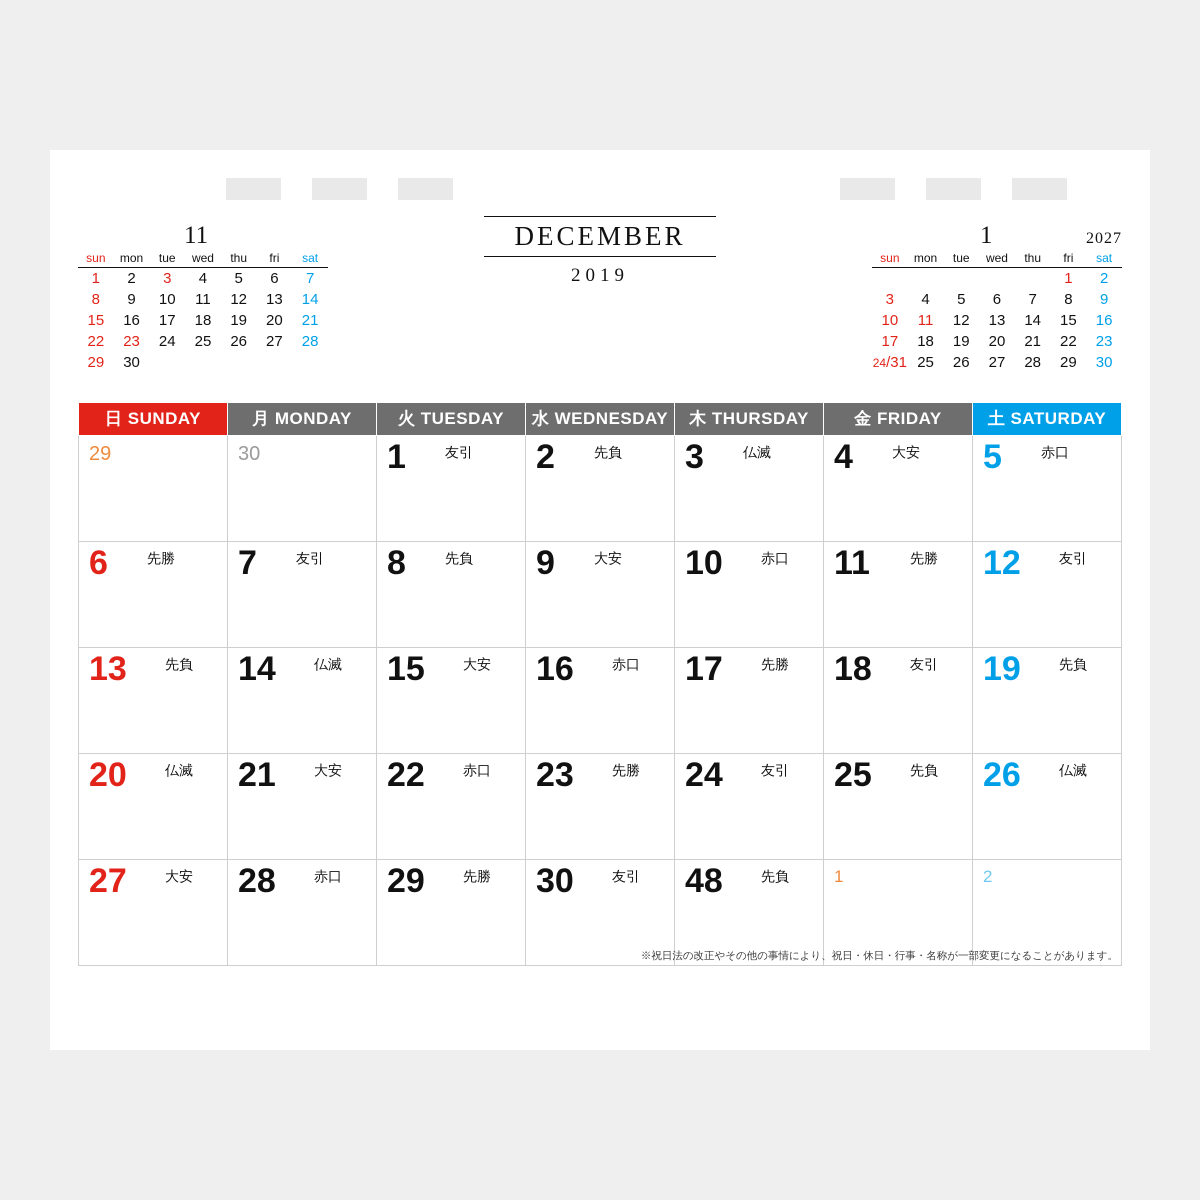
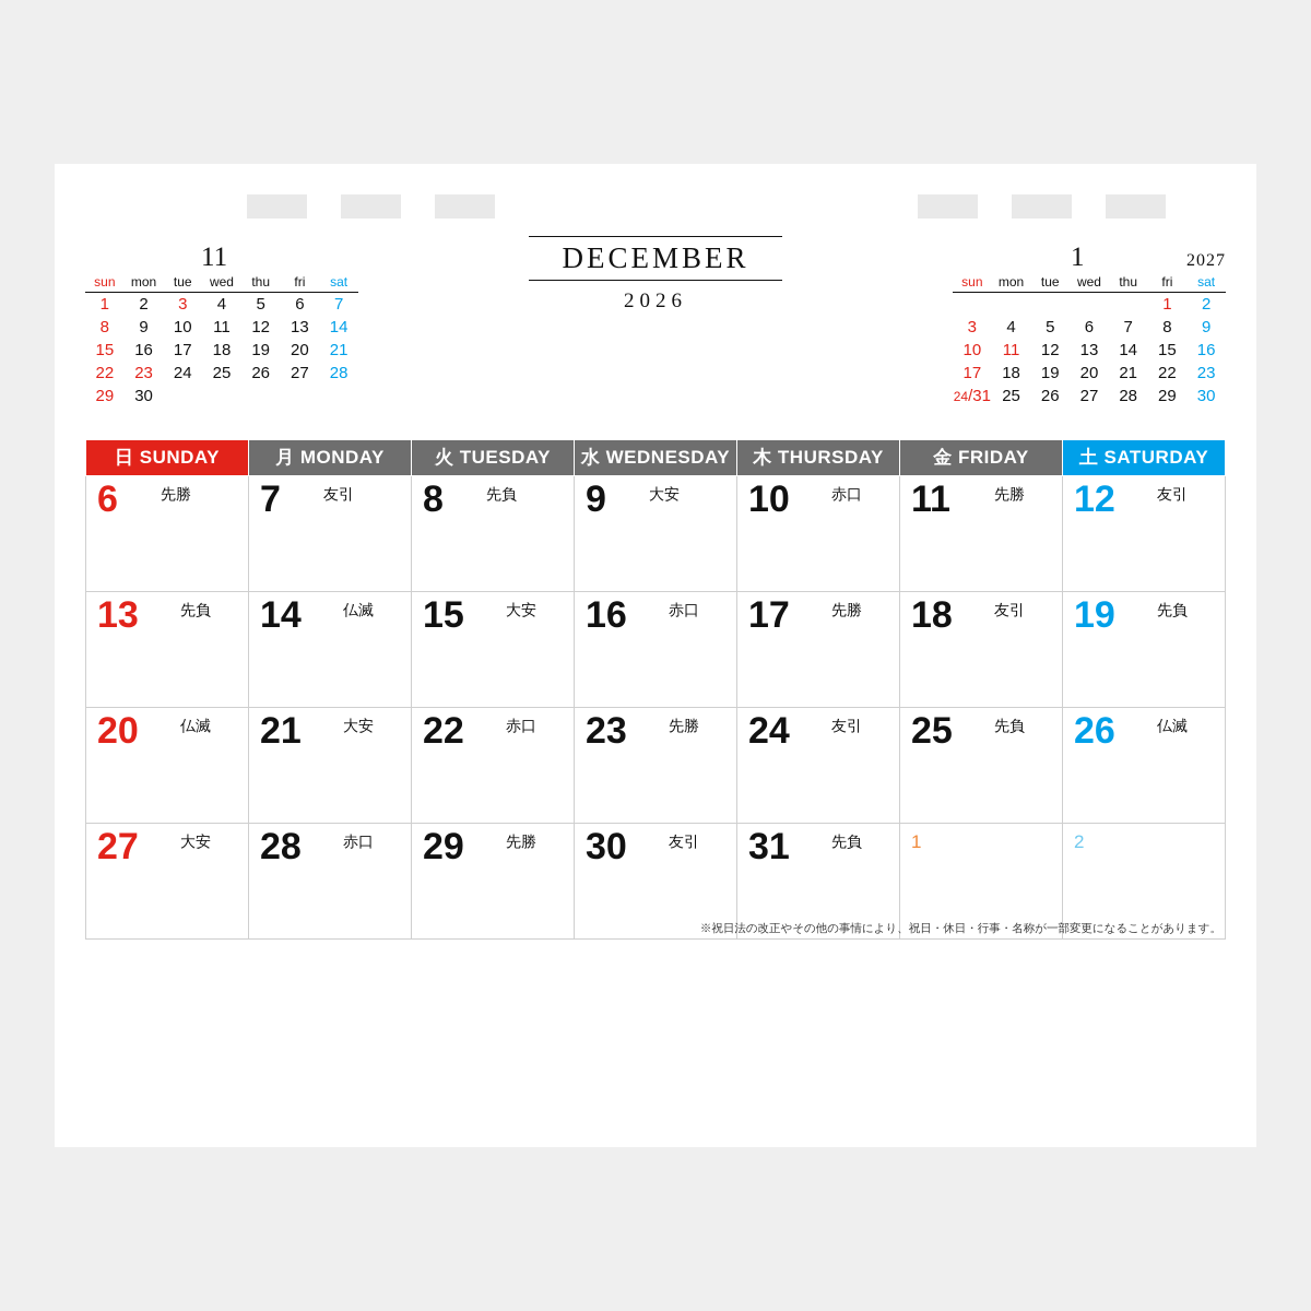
  11
  sun	mon	tue	wed	thu	fri	sat
  1	2	3	4	5	6	7
  8	9	10	11	12	13	14
  15	16	17	18	19	20	21
  22	23	24	25	26	27	28
  29	30
  DECEMBER
- 2019
+ 2026
  1
  2027
  sun	mon	tue	wed	thu	fri	sat
  					1	2
  3	4	5	6	7	8	9
  10	11	12	13	14	15	16
  17	18	19	20	21	22	23
  24/31	25	26	27	28	29	30
  日 SUNDAY	月 MONDAY	火 TUESDAY	水 WEDNESDAY	木 THURSDAY	金 FRIDAY	土 SATURDAY
- 29	30	1 友引	2 先負	3 仏滅	4 大安	5 赤口
  6 先勝	7 友引	8 先負	9 大安	10 赤口	11 先勝	12 友引
  13 先負	14 仏滅	15 大安	16 赤口	17 先勝	18 友引	19 先負
  20 仏滅	21 大安	22 赤口	23 先勝	24 友引	25 先負	26 仏滅
- 27 大安	28 赤口	29 先勝	30 友引	48 先負	1	2
+ 27 大安	28 赤口	29 先勝	30 友引	31 先負	1	2
  ※祝日法の改正やその他の事情により、祝日・休日・行事・名称が一部変更になることがあります。
